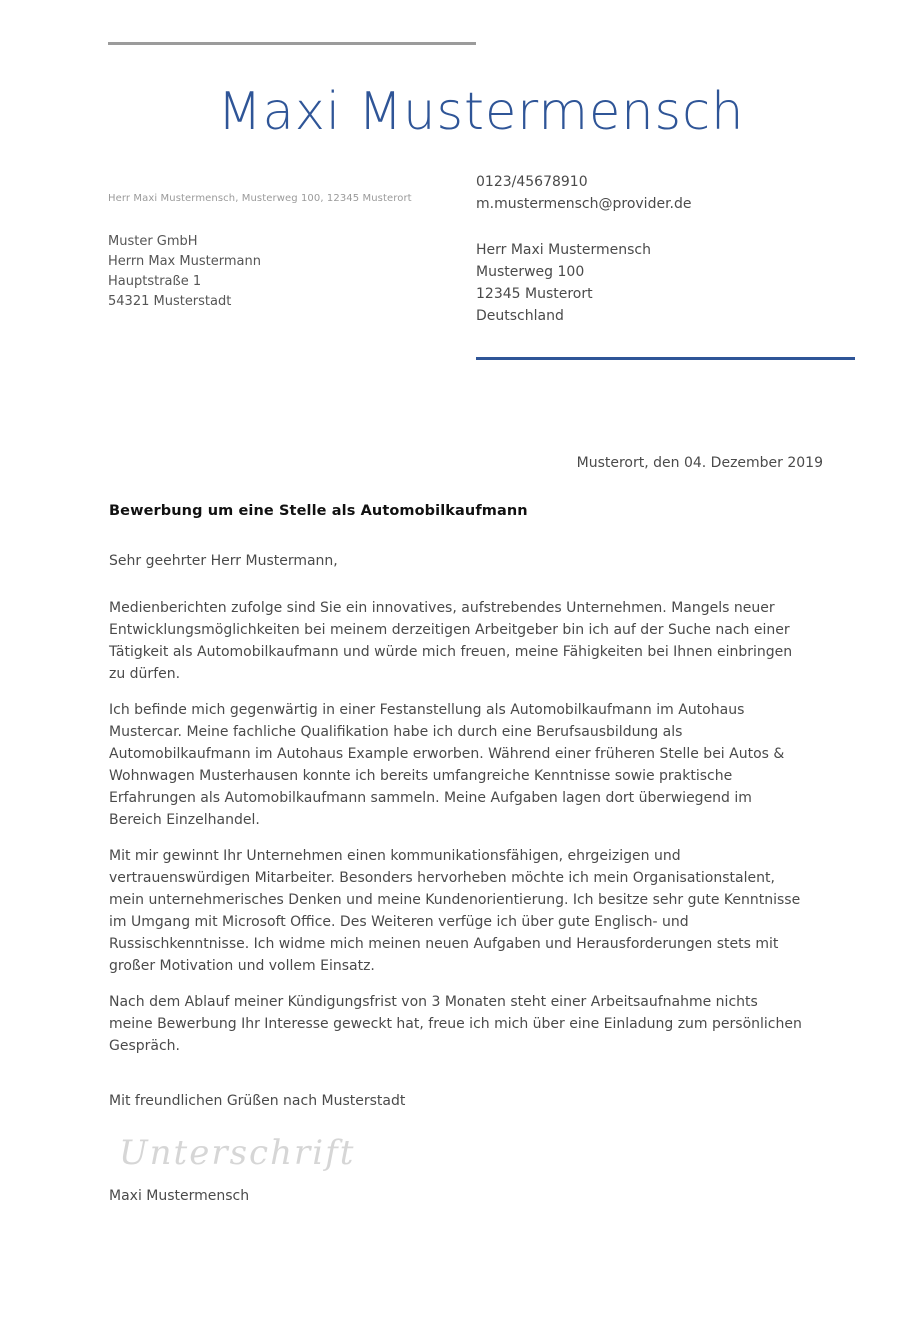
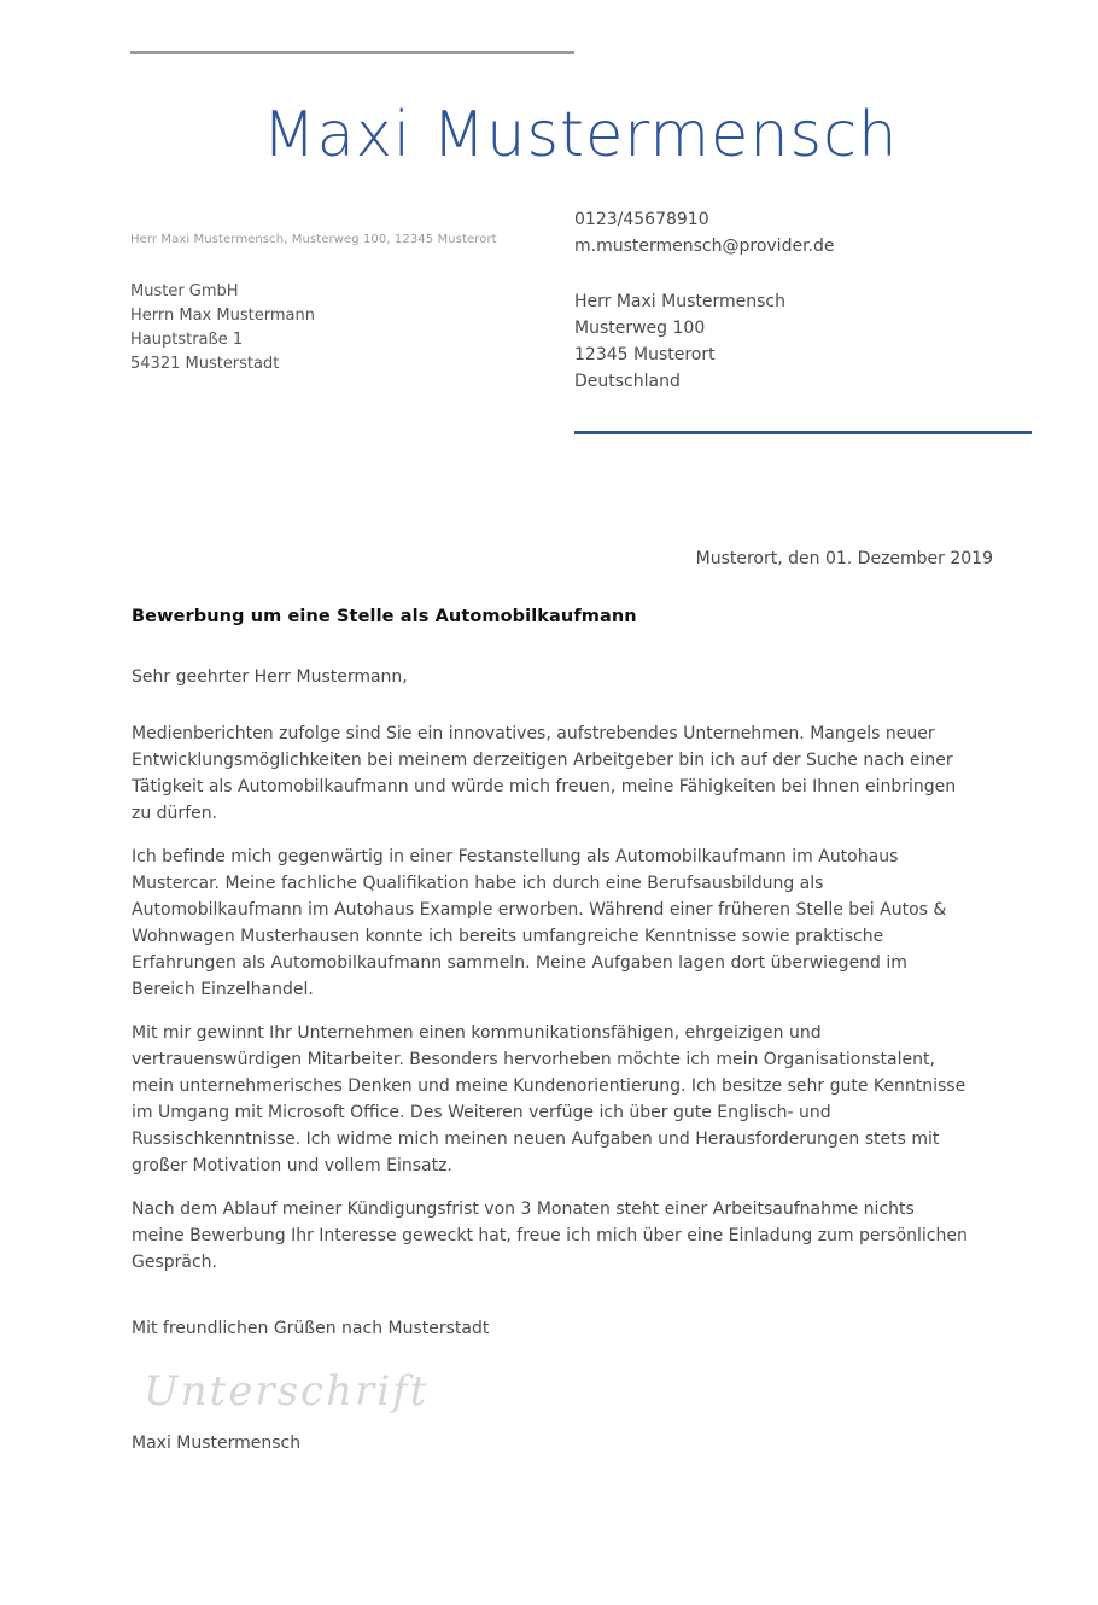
  Maxi Mustermensch
  Herr Maxi Mustermensch, Musterweg 100, 12345 Musterort
  Muster GmbH
  Herrn Max Mustermann
  Hauptstraße 1
  54321 Musterstadt
  0123/45678910
  m.mustermensch@provider.de
  Herr Maxi Mustermensch
  Musterweg 100
  12345 Musterort
  Deutschland
- Musterort, den 04. Dezember 2019
+ Musterort, den 01. Dezember 2019
  Bewerbung um eine Stelle als Automobilkaufmann
  Sehr geehrter Herr Mustermann,
  Medienberichten zufolge sind Sie ein innovatives, aufstrebendes Unternehmen. Mangels neuer
  Entwicklungsmöglichkeiten bei meinem derzeitigen Arbeitgeber bin ich auf der Suche nach einer
  Tätigkeit als Automobilkaufmann und würde mich freuen, meine Fähigkeiten bei Ihnen einbringen
  zu dürfen.
  Ich befinde mich gegenwärtig in einer Festanstellung als Automobilkaufmann im Autohaus
  Mustercar. Meine fachliche Qualifikation habe ich durch eine Berufsausbildung als
  Automobilkaufmann im Autohaus Example erworben. Während einer früheren Stelle bei Autos &
  Wohnwagen Musterhausen konnte ich bereits umfangreiche Kenntnisse sowie praktische
  Erfahrungen als Automobilkaufmann sammeln. Meine Aufgaben lagen dort überwiegend im
  Bereich Einzelhandel.
  Mit mir gewinnt Ihr Unternehmen einen kommunikationsfähigen, ehrgeizigen und
  vertrauenswürdigen Mitarbeiter. Besonders hervorheben möchte ich mein Organisationstalent,
  mein unternehmerisches Denken und meine Kundenorientierung. Ich besitze sehr gute Kenntnisse
  im Umgang mit Microsoft Office. Des Weiteren verfüge ich über gute Englisch- und
  Russischkenntnisse. Ich widme mich meinen neuen Aufgaben und Herausforderungen stets mit
  großer Motivation und vollem Einsatz.
  Nach dem Ablauf meiner Kündigungsfrist von 3 Monaten steht einer Arbeitsaufnahme nichts
  meine Bewerbung Ihr Interesse geweckt hat, freue ich mich über eine Einladung zum persönlichen
  Gespräch.
  Mit freundlichen Grüßen nach Musterstadt
  Unterschrift
  Maxi Mustermensch
